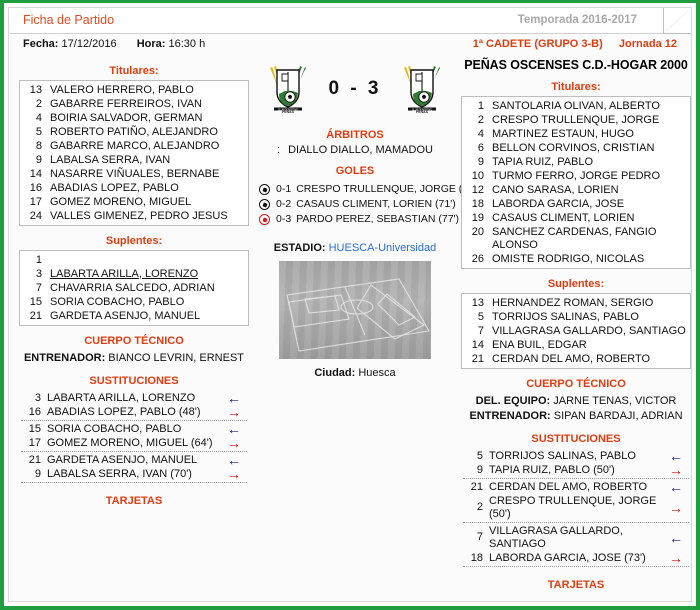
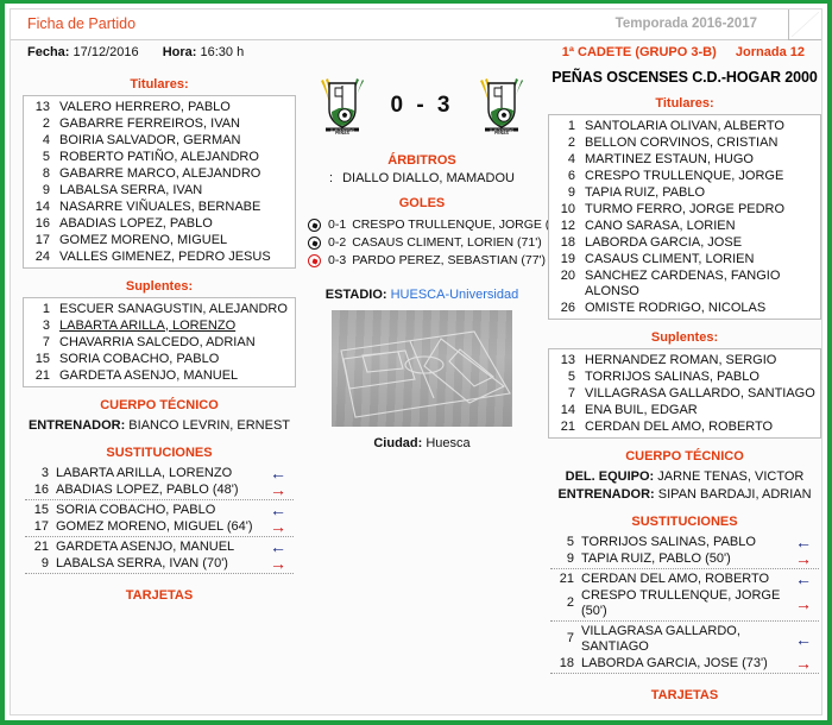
  Ficha de Partido
  Temporada 2016-2017
  Fecha: 17/12/2016 Hora: 16:30 h
  1ª CADETE (GRUPO 3-B) Jornada 12
  Titulares:
  13
  VALERO HERRERO, PABLO
  2
  GABARRE FERREIROS, IVAN
  4
  BOIRIA SALVADOR, GERMAN
  5
  ROBERTO PATIÑO, ALEJANDRO
  8
  GABARRE MARCO, ALEJANDRO
  9
  LABALSA SERRA, IVAN
  14
  NASARRE VIÑUALES, BERNABE
  16
  ABADIAS LOPEZ, PABLO
  17
  GOMEZ MORENO, MIGUEL
  24
  VALLES GIMENEZ, PEDRO JESUS
  Suplentes:
  1
+ ESCUER SANAGUSTIN, ALEJANDRO
  3
  LABARTA ARILLA, LORENZO
  7
  CHAVARRIA SALCEDO, ADRIAN
  15
  SORIA COBACHO, PABLO
  21
  GARDETA ASENJO, MANUEL
  CUERPO TÉCNICO
  ENTRENADOR: BIANCO LEVRIN, ERNEST
  SUSTITUCIONES
  3
  LABARTA ARILLA, LORENZO
  ←
  16
  ABADIAS LOPEZ, PABLO (48')
  →
  15
  SORIA COBACHO, PABLO
  ←
  17
  GOMEZ MORENO, MIGUEL (64')
  →
  21
  GARDETA ASENJO, MANUEL
  ←
  9
  LABALSA SERRA, IVAN (70')
  →
  TARJETAS
  0 - 3
  ÁRBITROS
  : DIALLO DIALLO, MAMADOU
  GOLES
  0-1 CRESPO TRULLENQUE, JORGE
  0-2 CASAUS CLIMENT, LORIEN (71')
  0-3 PARDO PEREZ, SEBASTIAN (77')
  ESTADIO: HUESCA-Universidad
  Ciudad: Huesca
  PEÑAS OSCENSES C.D.-HOGAR 2000
  Titulares:
  1
  SANTOLARIA OLIVAN, ALBERTO
  2
- CRESPO TRULLENQUE, JORGE
+ BELLON CORVINOS, CRISTIAN
  4
  MARTINEZ ESTAUN, HUGO
  6
- BELLON CORVINOS, CRISTIAN
+ CRESPO TRULLENQUE, JORGE
  9
  TAPIA RUIZ, PABLO
  10
  TURMO FERRO, JORGE PEDRO
  12
  CANO SARASA, LORIEN
  18
  LABORDA GARCIA, JOSE
  19
  CASAUS CLIMENT, LORIEN
  20
  SANCHEZ CARDENAS, FANGIO ALONSO
  26
  OMISTE RODRIGO, NICOLAS
  Suplentes:
  13
  HERNANDEZ ROMAN, SERGIO
  5
  TORRIJOS SALINAS, PABLO
  7
  VILLAGRASA GALLARDO, SANTIAGO
  14
  ENA BUIL, EDGAR
  21
  CERDAN DEL AMO, ROBERTO
  CUERPO TÉCNICO
  DEL. EQUIPO: JARNE TENAS, VICTOR
  ENTRENADOR: SIPAN BARDAJI, ADRIAN
  SUSTITUCIONES
  5
  TORRIJOS SALINAS, PABLO
  ←
  9
  TAPIA RUIZ, PABLO (50')
  →
  21
  CERDAN DEL AMO, ROBERTO
  ←
  2
  CRESPO TRULLENQUE, JORGE (50')
  →
  7
  VILLAGRASA GALLARDO, SANTIAGO
  ←
  18
  LABORDA GARCIA, JOSE (73')
  →
  TARJETAS
